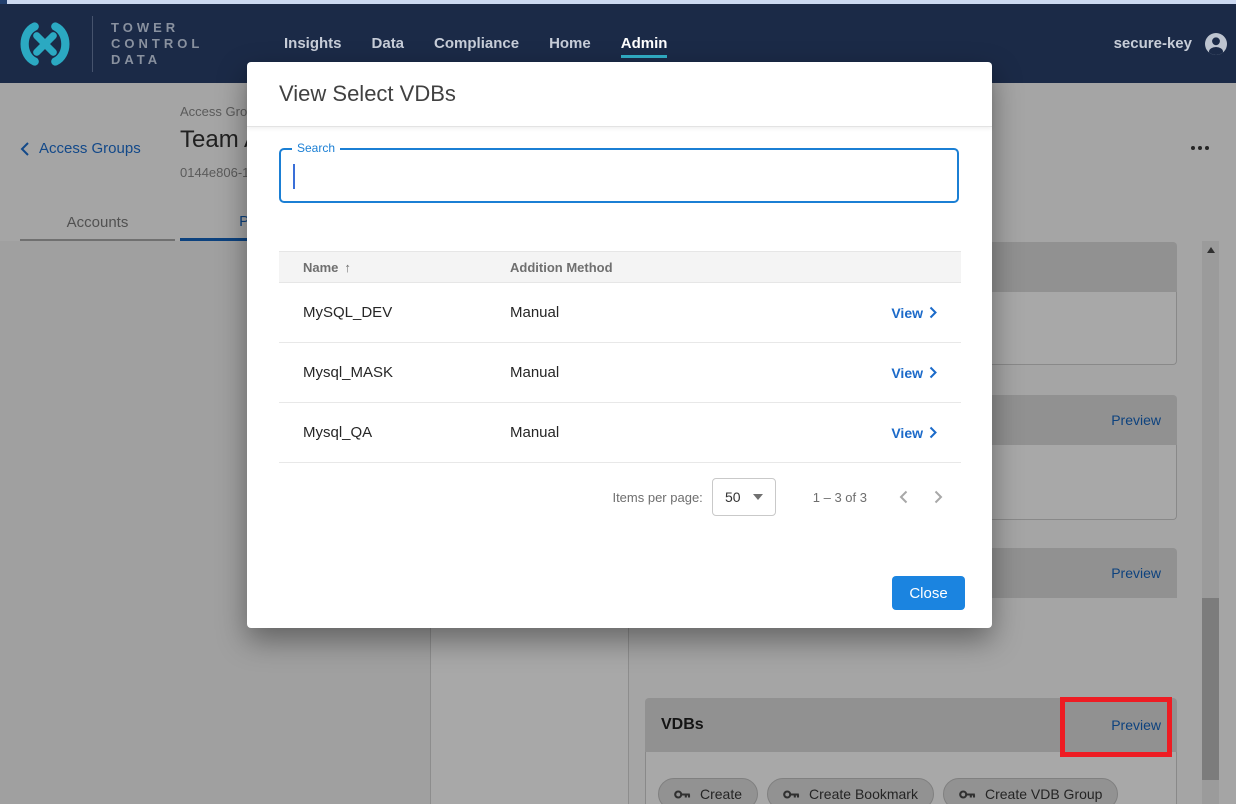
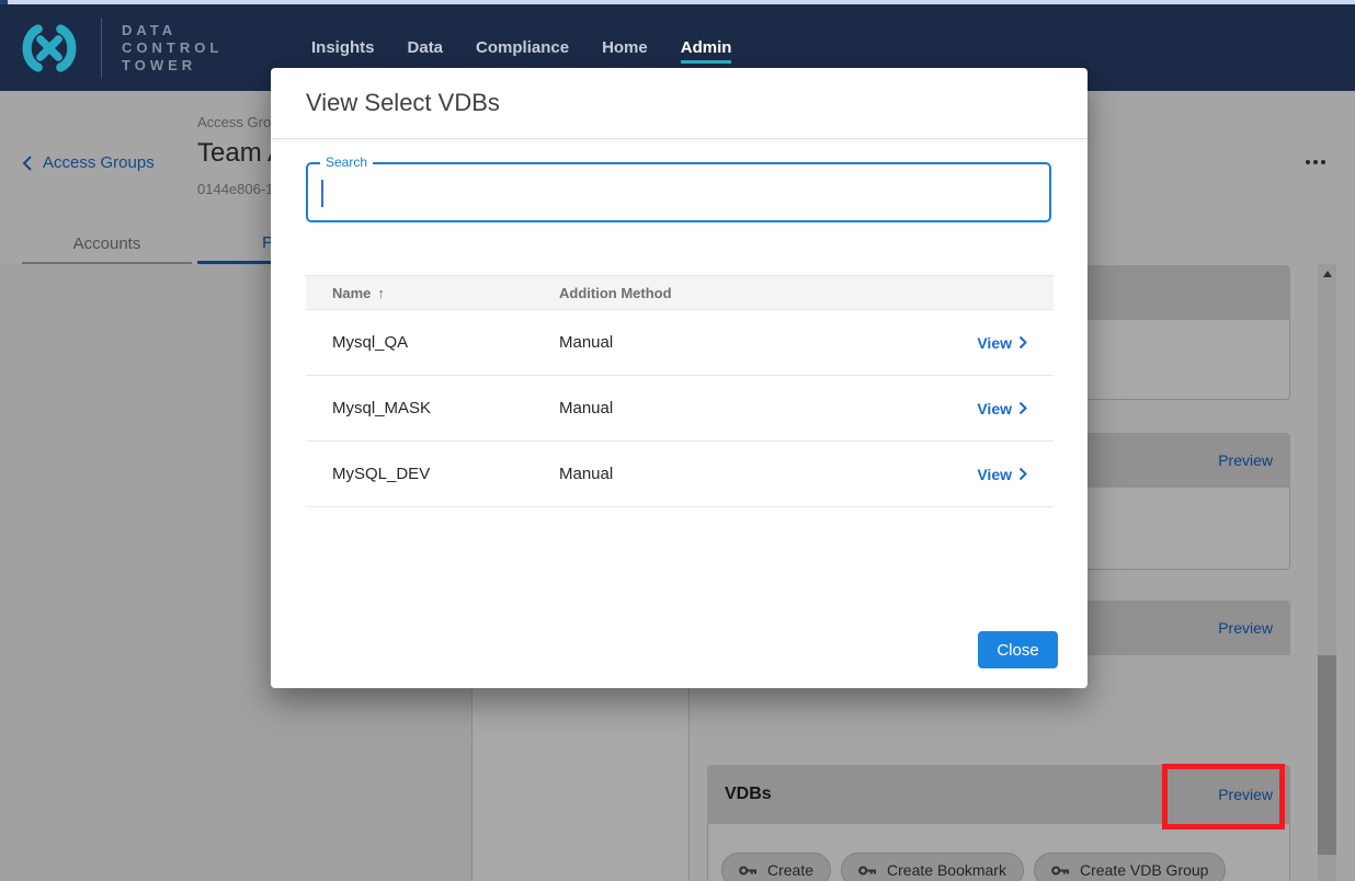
- TOWER
+ DATA
  CONTROL
- DATA
+ TOWER
  Insights
  Data
  Compliance
  Home
  Admin
- secure-key
  Access Gro
  Access Groups
  Team
  0144e806-1
  Accounts
  Preview
  Preview
  VDBs
  Preview
  Create
  Create Bookmark
  Create VDB Group
  View Select VDBs
  Search
  Name ↑
  Addition Method
- MySQL_DEV
+ Mysql_QA
  Manual
  View
  Mysql_MASK
  Manual
  View
- Mysql_QA
+ MySQL_DEV
  Manual
  View
- Items per page:
- 50
- 1 – 3 of 3
  Close
